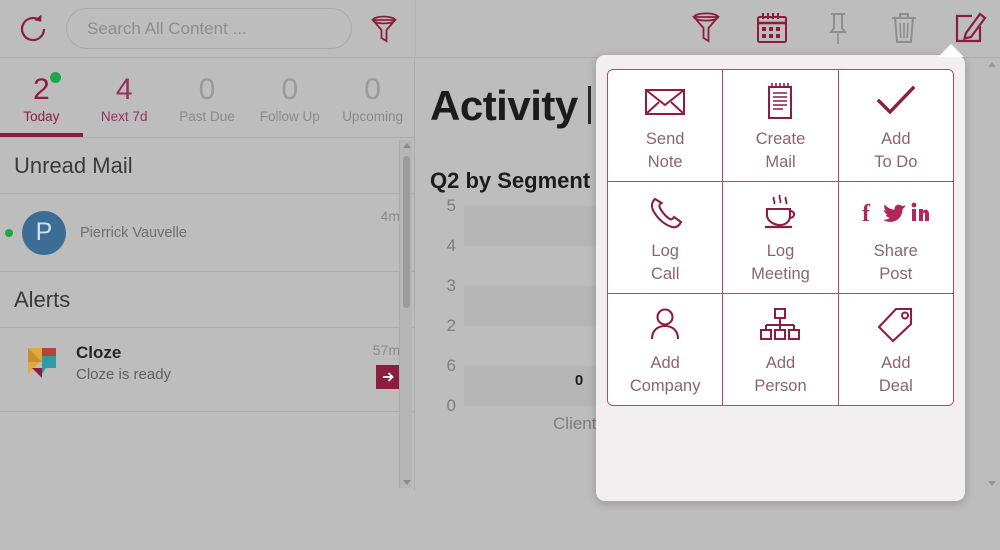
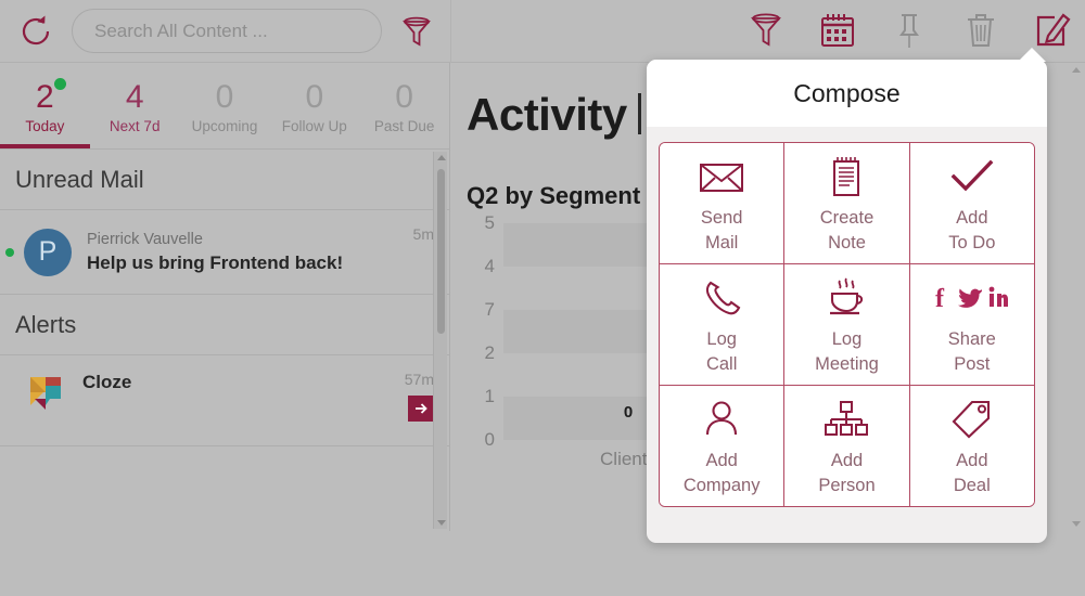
  Search All Content ...
  2
  Today
  4
  Next 7d
  0
- Past Due
+ Upcoming
  0
  Follow Up
  0
- Upcoming
+ Past Due
  Unread Mail
  P
  Pierrick Vauvelle
+ Help us bring Frontend back!
- 4m
+ 5m
  Alerts
  Cloze
- Cloze is ready
  57m
  Activity
  Q2 by Segment
  5
  4
- 3
+ 7
  2
- 6
+ 1
  0
  0
  Client
+ Compose
  Send
- Note
+ Mail
  Create
- Mail
+ Note
  Add
  To Do
  Log
  Call
  Log
  Meeting
  f
  Share
  Post
  Add
  Company
  Add
  Person
  Add
  Deal
